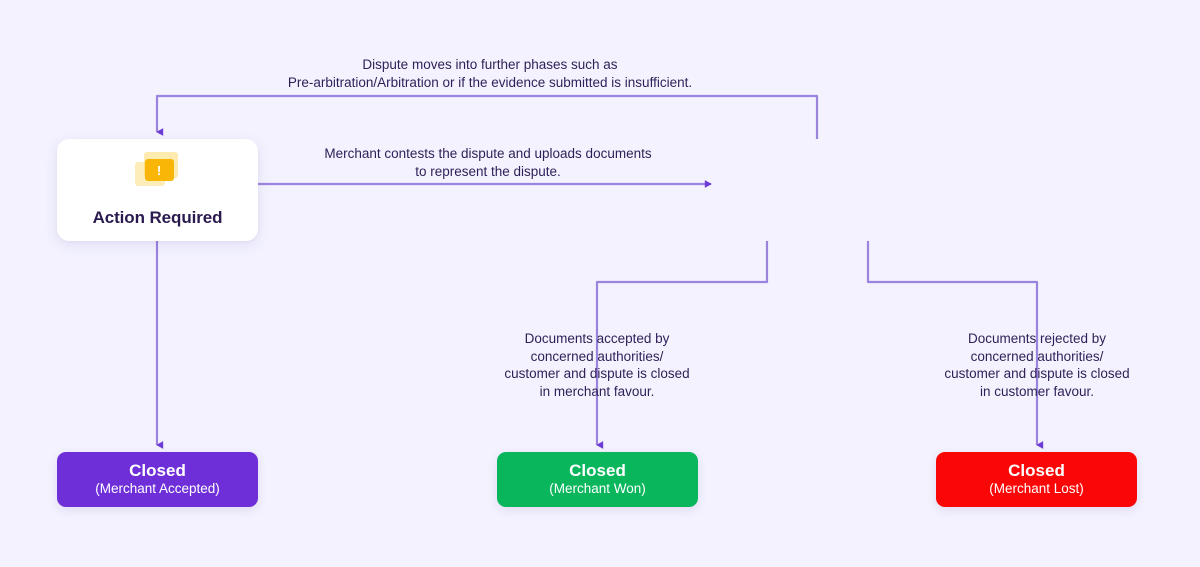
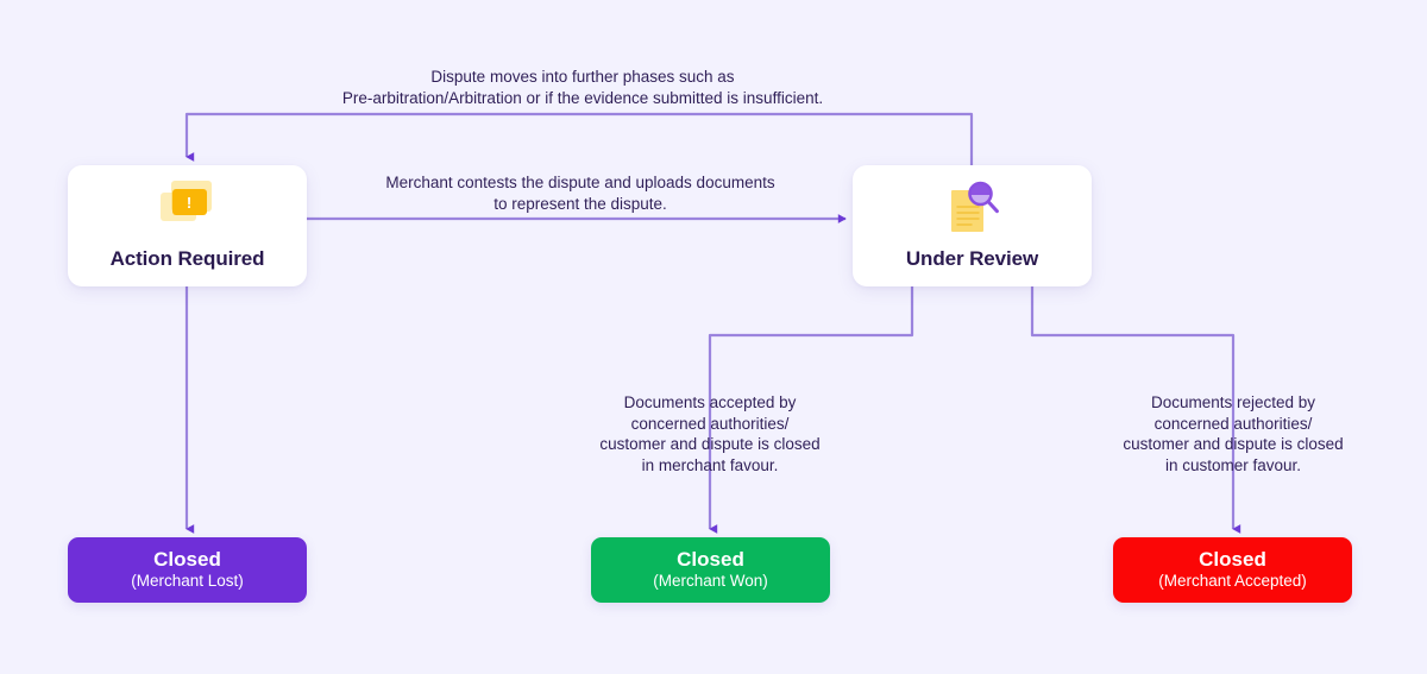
  Dispute moves into further phases such as
  Pre-arbitration/Arbitration or if the evidence submitted is insufficient.
  Merchant contests the dispute and uploads documents
  to represent the dispute.
  Documents accepted by
  concerned authorities/
  customer and dispute is closed
  in merchant favour.
  Documents rejected by
  concerned authorities/
  customer and dispute is closed
  in customer favour.
  !
  Action Required
+ Under Review
  Closed
- (Merchant Accepted)
+ (Merchant Lost)
  Closed
  (Merchant Won)
  Closed
- (Merchant Lost)
+ (Merchant Accepted)
